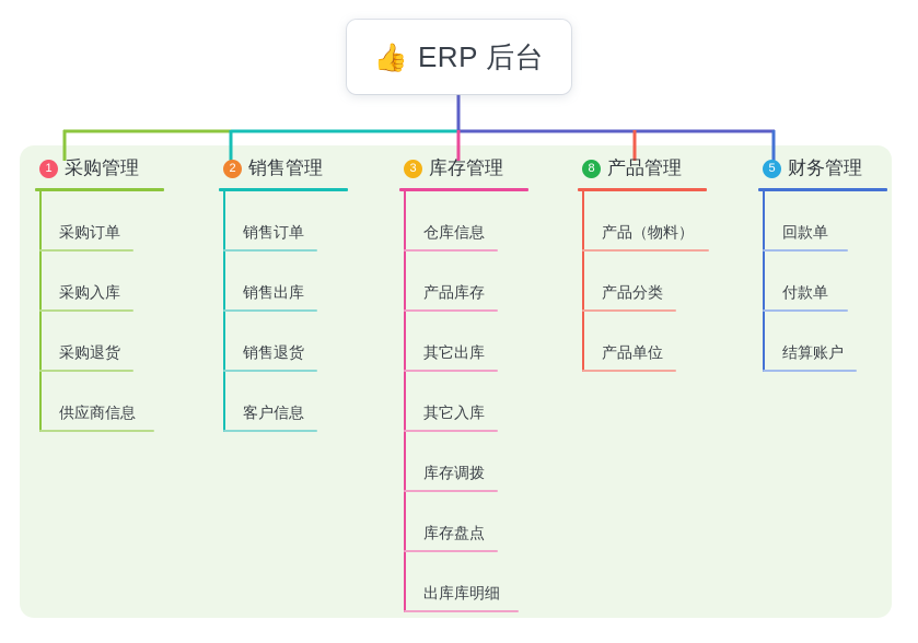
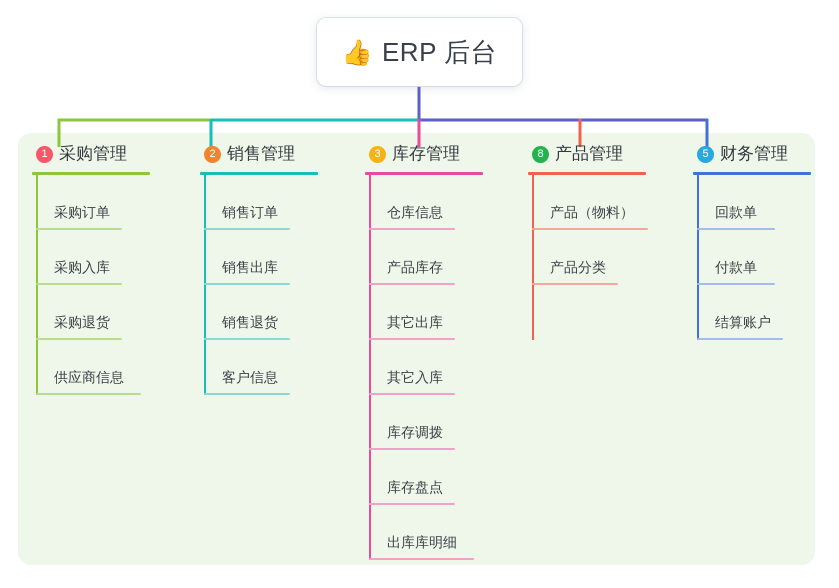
  👍
  ERP 后台
  1
  采购管理
  采购订单
  采购入库
  采购退货
  供应商信息
  2
  销售管理
  销售订单
  销售出库
  销售退货
  客户信息
  3
  库存管理
  仓库信息
  产品库存
  其它出库
  其它入库
  库存调拨
  库存盘点
  出库库明细
  8
  产品管理
  产品（物料）
  产品分类
- 产品单位
  5
  财务管理
  回款单
  付款单
  结算账户
